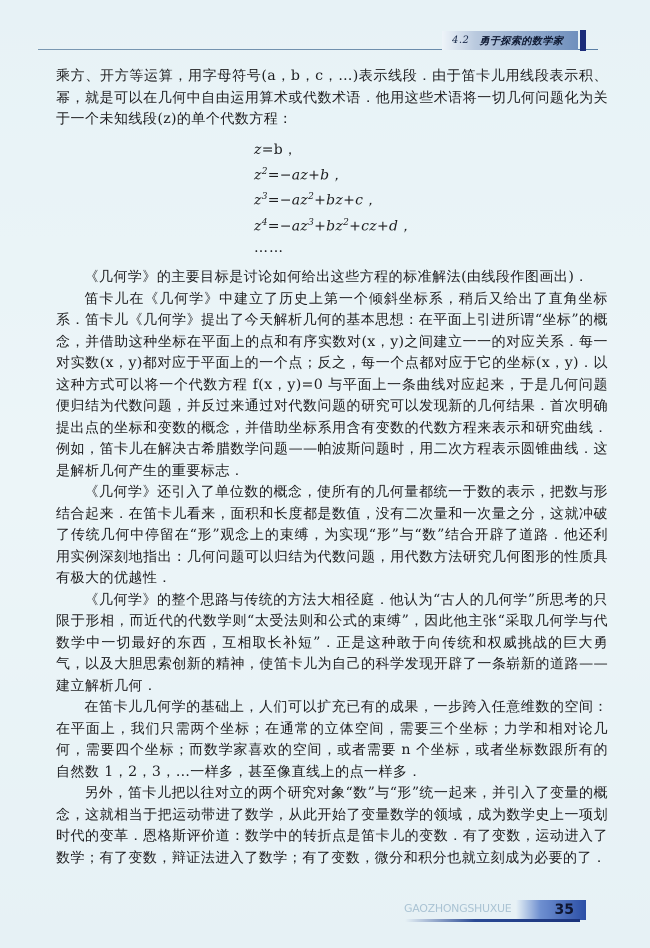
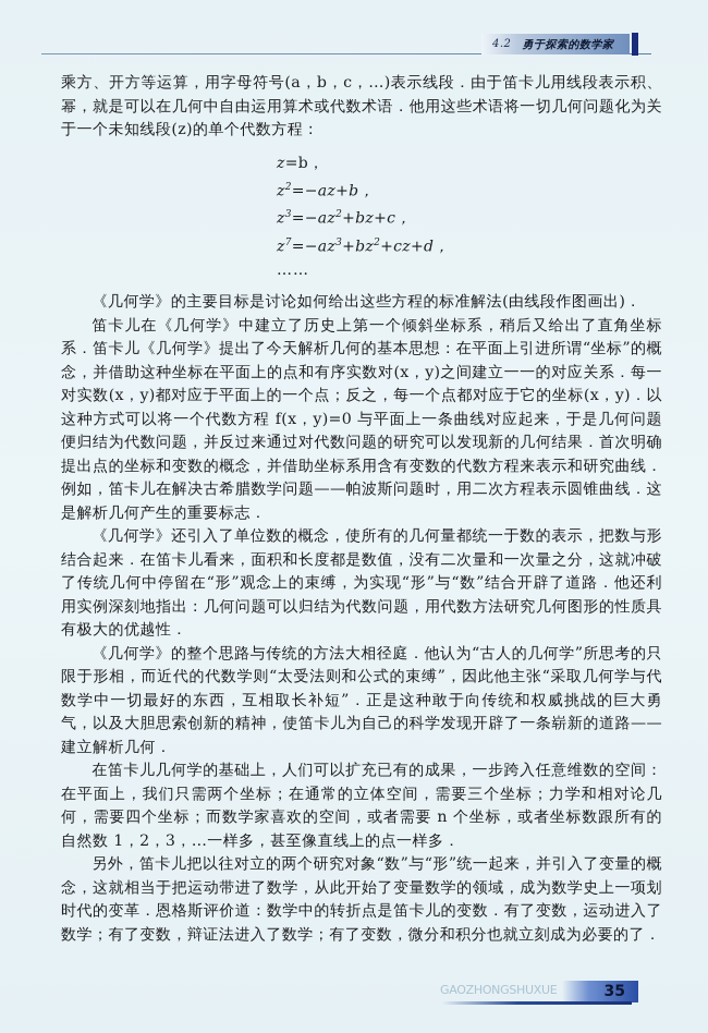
  4.2
  勇于探索的数学家
  乘方、开方等运算，用字母符号(a，b，c，…)表示线段．由于笛卡儿用线段表示积、幂，就是可以在几何中自由运用算术或代数术语．他用这些术语将一切几何问题化为关于一个未知线段(z)的单个代数方程：
  z=b，
  z2=−az+b，
  z3=−az2+bz+c，
- z4=−az3+bz2+cz+d，
+ z7=−az3+bz2+cz+d，
  ……
  《几何学》的主要目标是讨论如何给出这些方程的标准解法(由线段作图画出)．
  笛卡儿在《几何学》中建立了历史上第一个倾斜坐标系，稍后又给出了直角坐标系．笛卡儿《几何学》提出了今天解析几何的基本思想：在平面上引进所谓“坐标”的概念，并借助这种坐标在平面上的点和有序实数对(x，y)之间建立一一的对应关系．每一对实数(x，y)都对应于平面上的一个点；反之，每一个点都对应于它的坐标(x，y)．以这种方式可以将一个代数方程 f(x，y)=0 与平面上一条曲线对应起来，于是几何问题便归结为代数问题，并反过来通过对代数问题的研究可以发现新的几何结果．首次明确提出点的坐标和变数的概念，并借助坐标系用含有变数的代数方程来表示和研究曲线．例如，笛卡儿在解决古希腊数学问题——帕波斯问题时，用二次方程表示圆锥曲线．这是解析几何产生的重要标志．
  《几何学》还引入了单位数的概念，使所有的几何量都统一于数的表示，把数与形结合起来．在笛卡儿看来，面积和长度都是数值，没有二次量和一次量之分，这就冲破了传统几何中停留在“形”观念上的束缚，为实现“形”与“数”结合开辟了道路．他还利用实例深刻地指出：几何问题可以归结为代数问题，用代数方法研究几何图形的性质具有极大的优越性．
  《几何学》的整个思路与传统的方法大相径庭．他认为“古人的几何学”所思考的只限于形相，而近代的代数学则“太受法则和公式的束缚”，因此他主张“采取几何学与代数学中一切最好的东西，互相取长补短”．正是这种敢于向传统和权威挑战的巨大勇气，以及大胆思索创新的精神，使笛卡儿为自己的科学发现开辟了一条崭新的道路——建立解析几何．
  在笛卡儿几何学的基础上，人们可以扩充已有的成果，一步跨入任意维数的空间：在平面上，我们只需两个坐标；在通常的立体空间，需要三个坐标；力学和相对论几何，需要四个坐标；而数学家喜欢的空间，或者需要 n 个坐标，或者坐标数跟所有的自然数 1，2，3，…一样多，甚至像直线上的点一样多．
  另外，笛卡儿把以往对立的两个研究对象“数”与“形”统一起来，并引入了变量的概念，这就相当于把运动带进了数学，从此开始了变量数学的领域，成为数学史上一项划时代的变革．恩格斯评价道：数学中的转折点是笛卡儿的变数．有了变数，运动进入了数学；有了变数，辩证法进入了数学；有了变数，微分和积分也就立刻成为必要的了．
  GAOZHONGSHUXUE
  35
